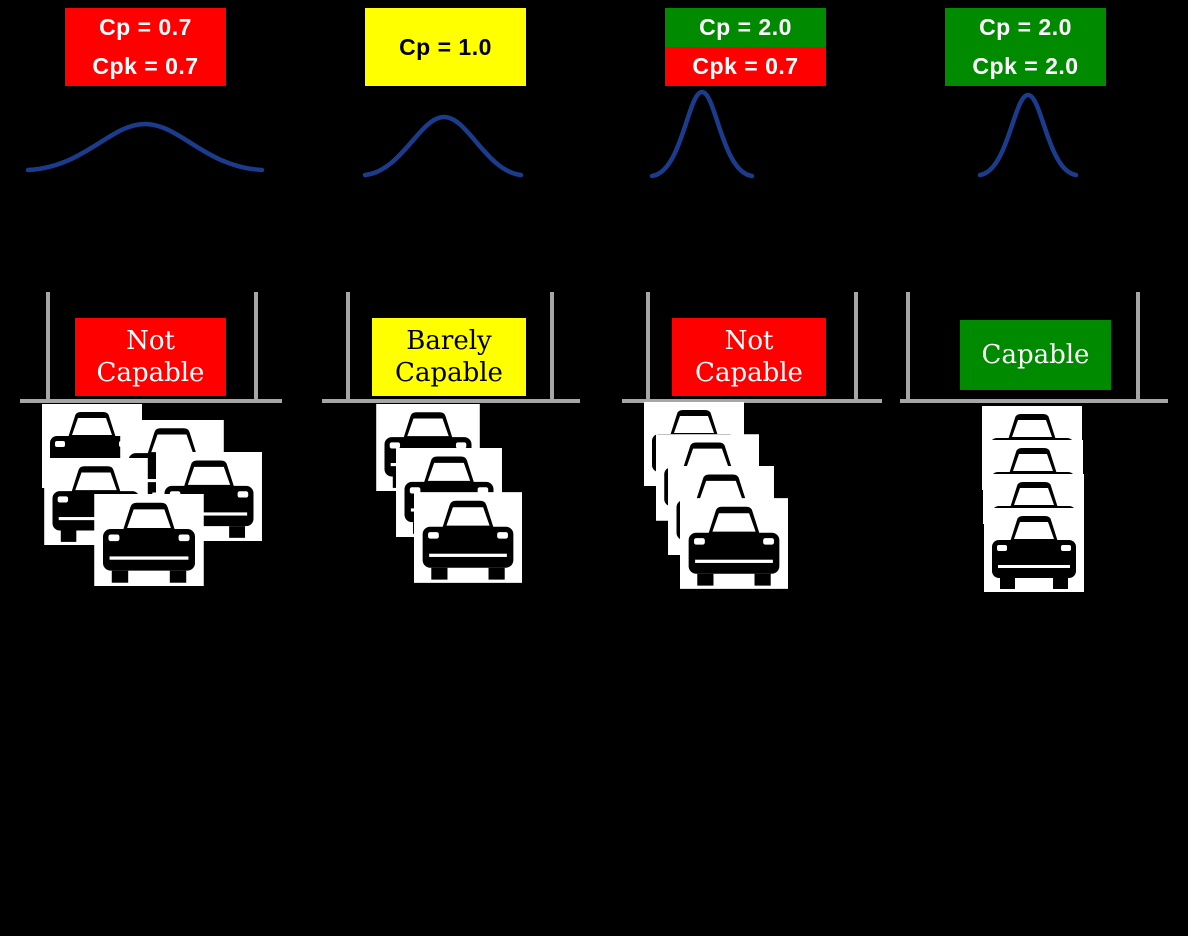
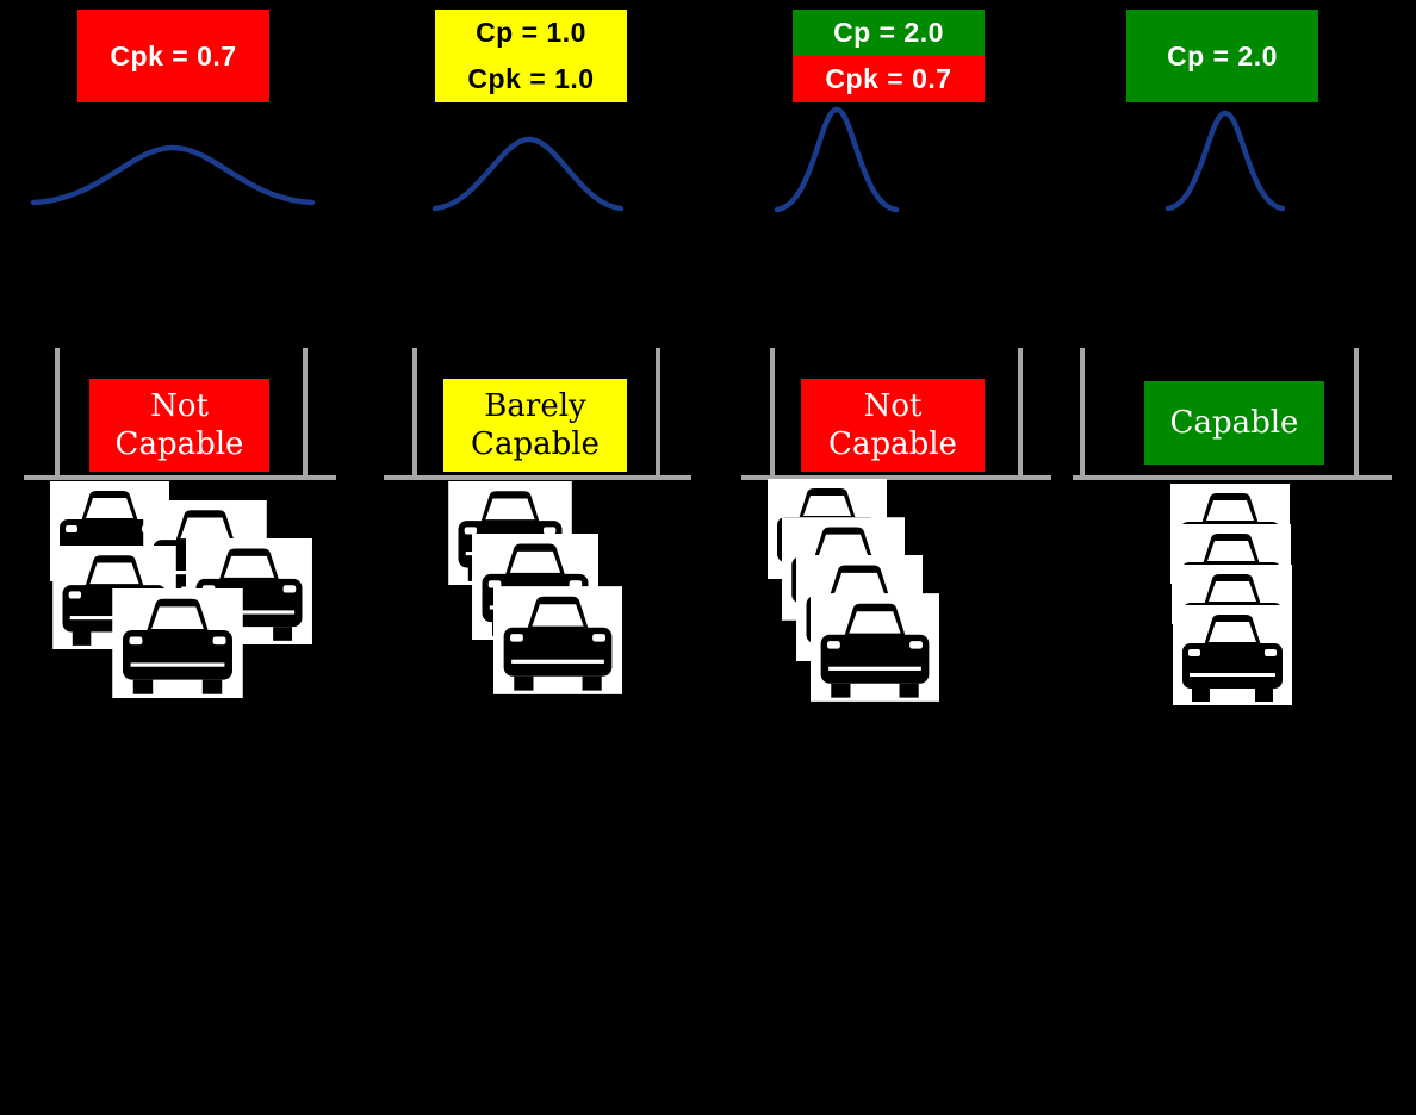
- Cp = 0.7
  Cpk = 0.7
  Not
  Capable
  Cp = 1.0
+ Cpk = 1.0
  Barely
  Capable
  Cp = 2.0
  Cpk = 0.7
  Not
  Capable
  Cp = 2.0
- Cpk = 2.0
  Capable
